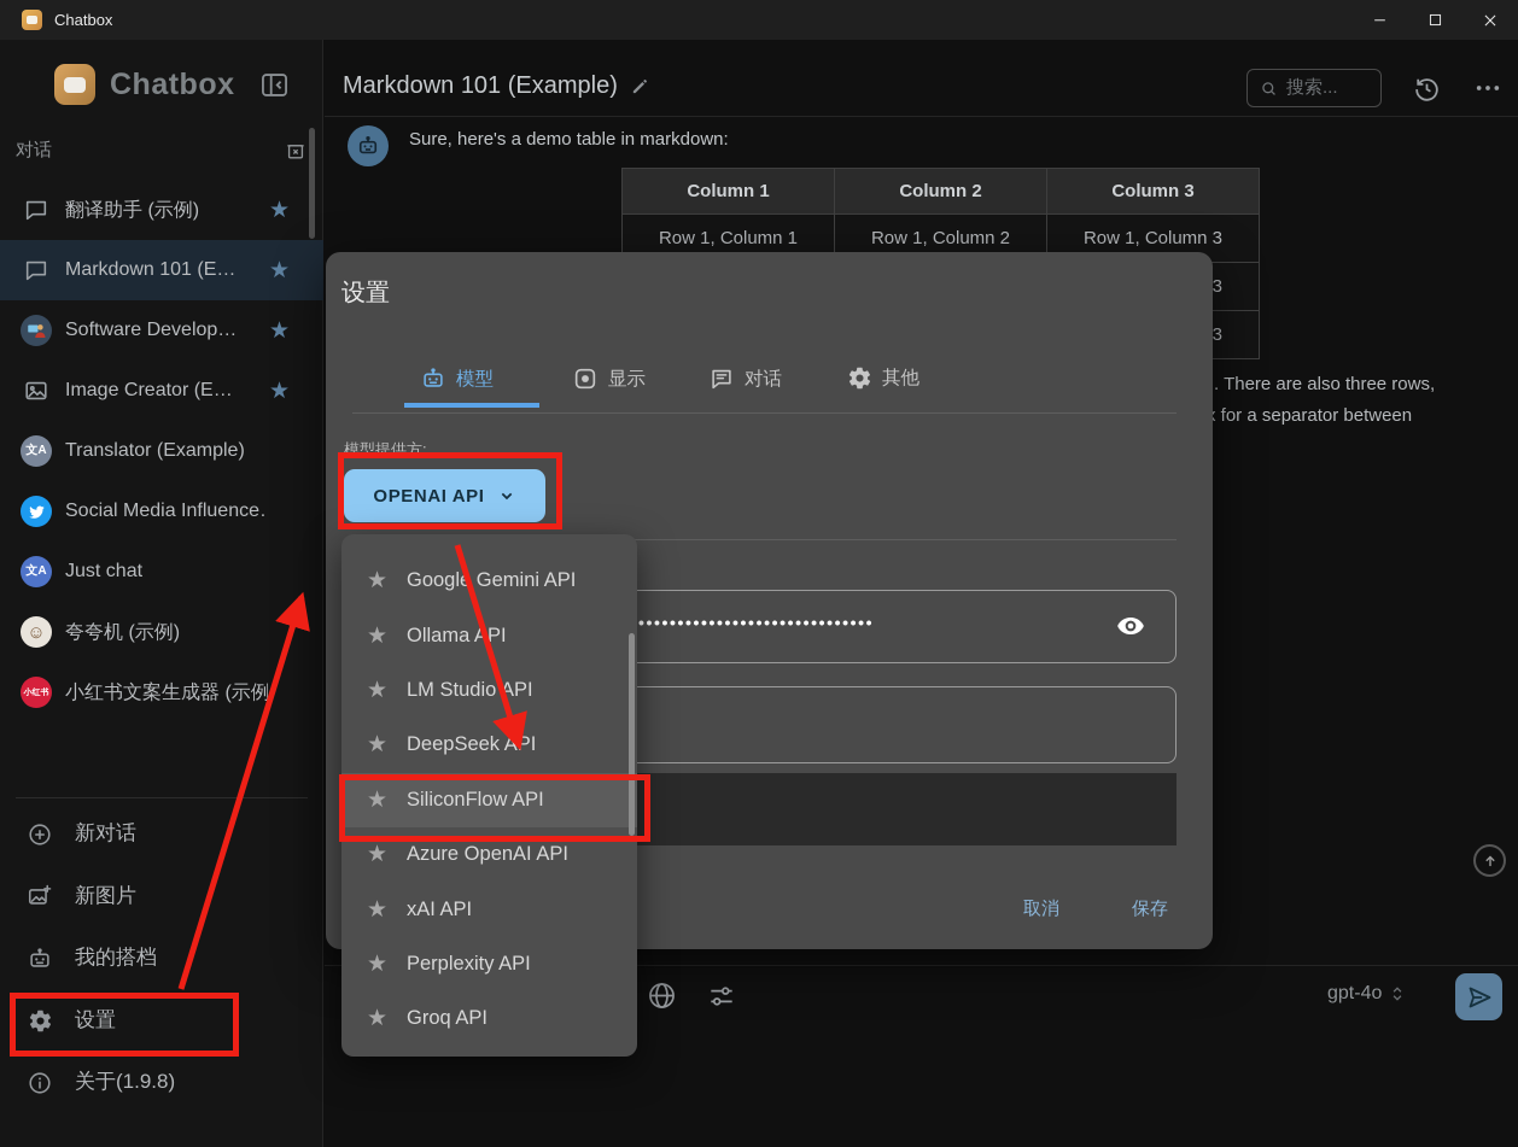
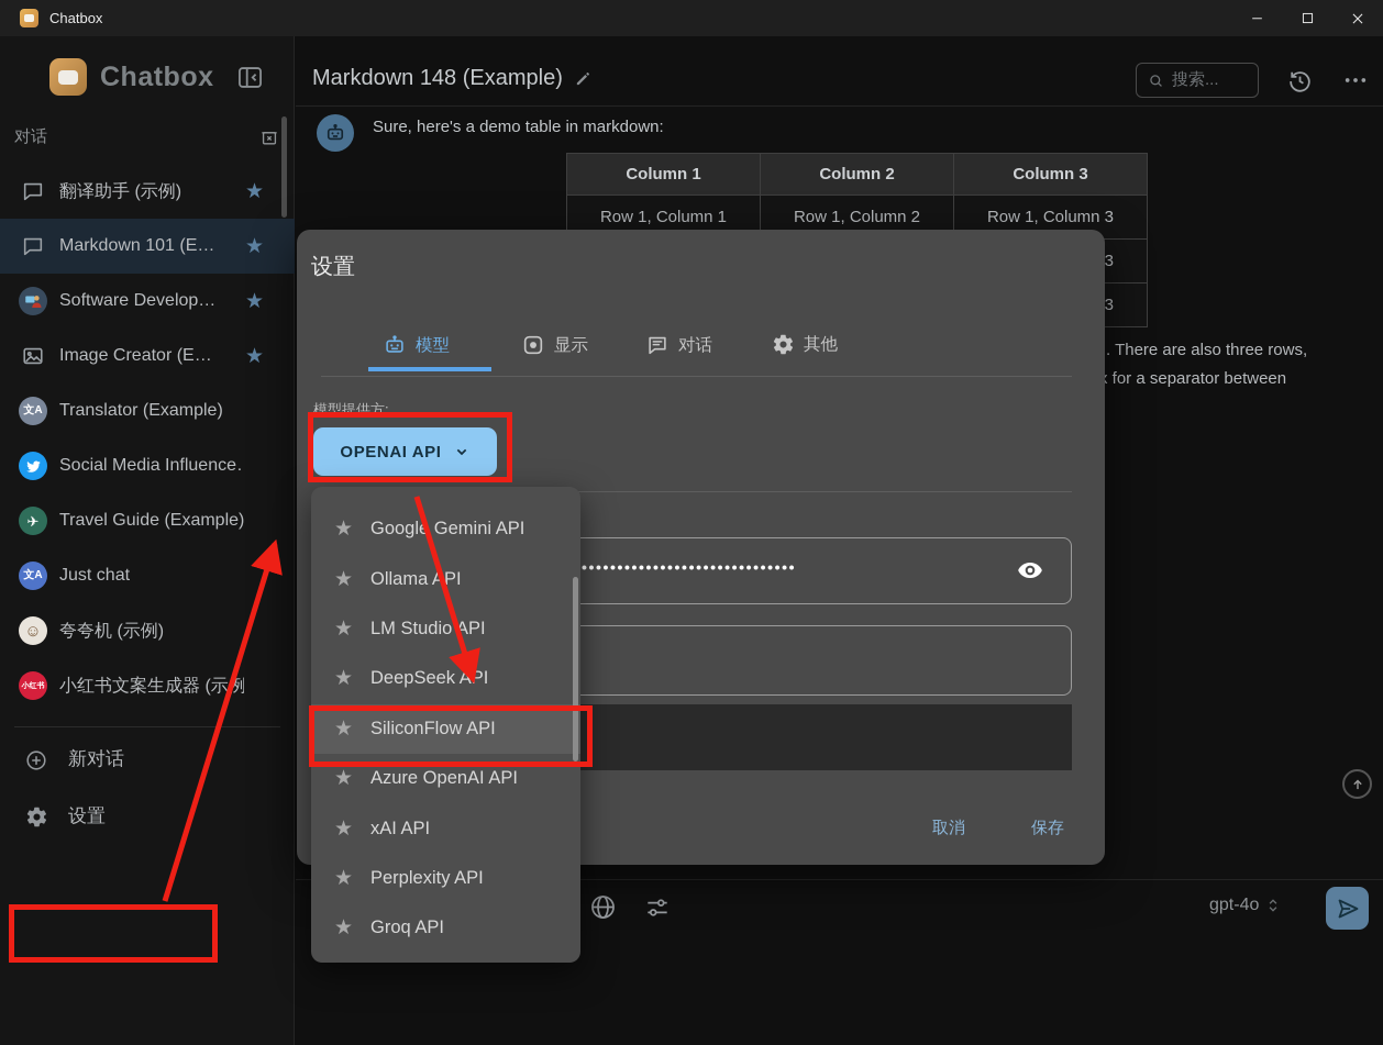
  Chatbox
  Chatbox
  对话
  翻译助手 (示例)
  ★
  Markdown 101 (E…
  ★
  Software Develop…
  ★
  Image Creator (E…
  ★
  文A
  Translator (Example)
  Social Media Influence
+ ✈
+ Travel Guide (Example)
  文A
  Just chat
  ☺
  夸夸机 (示例)
  小红书文案生成器 (示例
  新对话
- 新图片
- 我的搭档
  设置
- 关于(1.9.8)
- Markdown 101 (Example)
+ Markdown 148 (Example)
  搜索...
  Sure, here's a demo table in markdown:
  Column 1	Column 2	Column 3
  Row 1, Column 1	Row 1, Column 2	Row 1, Column 3
  . There are also three rows,
  for a separator between
  gpt-4o
  设置
  模型
  显示
  对话
  其他
  模型提供方:
  OPENAI API
  取消
  保存
  ★
  Googl Gemini API
  ★
  Ollama API
  ★
  LM Studio API
  ★
  DeepSeek API
  ★
  SiliconFlow API
  ★
  Azure OpenAI API
  ★
  xAI API
  ★
  Perplexity API
  ★
  Groq API
